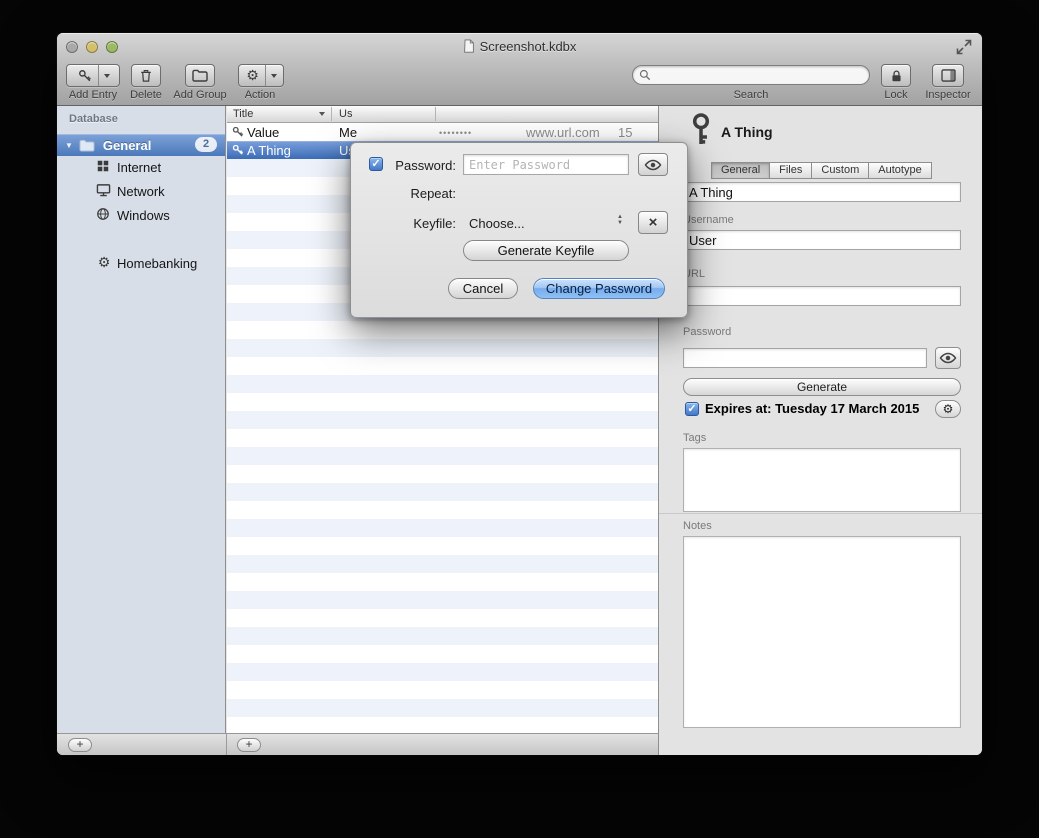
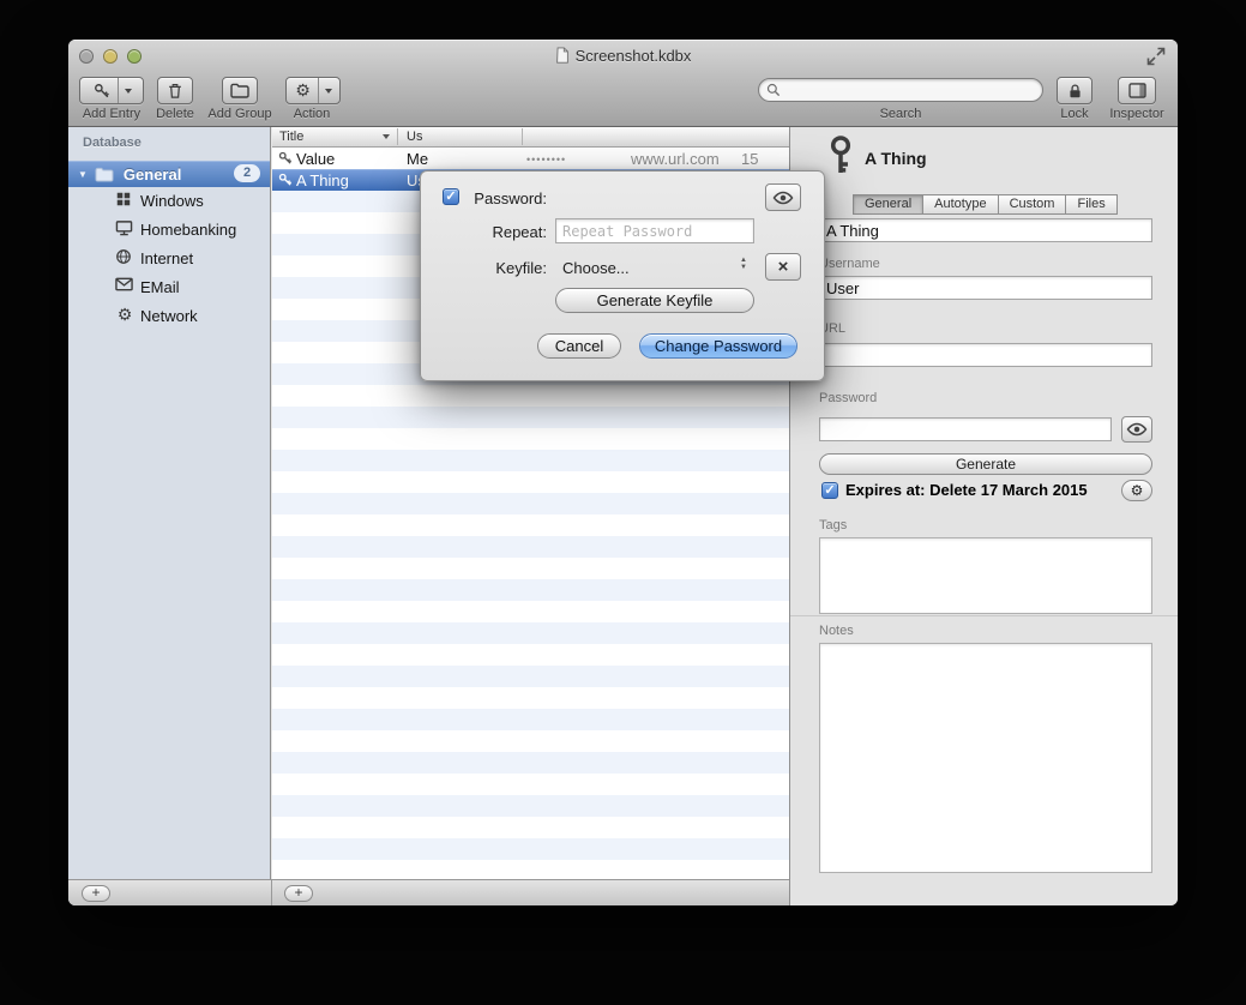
  Screenshot.kdbx
  ⚙
  Add Entry
  Delete
  Add Group
  Action
  Search
  Lock
  Inspector
  Database
  ▼
  General
  2
- Internet
+ Windows
- Network
+ Homebanking
- Windows
+ Internet
+ EMail
  ⚙
- Homebanking
+ Network
  Title
  Us
  Value
  Me
  ••••••••
  www.url.com
  15
  A Thing
  A Thing
  General
- Files
+ Autotype
  Custom
- Autotype
+ Files
  A Thing
  sername
  User
  Password
  Generate
  ✓
- Expires at: Tuesday 17 March 2015
+ Expires at: Delete 17 March 2015
  ⚙
  Tags
  Notes
  +
  +
  ✓
  Password:
- Enter Password
  Repeat:
+ Repeat Password
  Keyfile:
  Choose...
  ×
  Generate Keyfile
  Cancel
  Change Password
